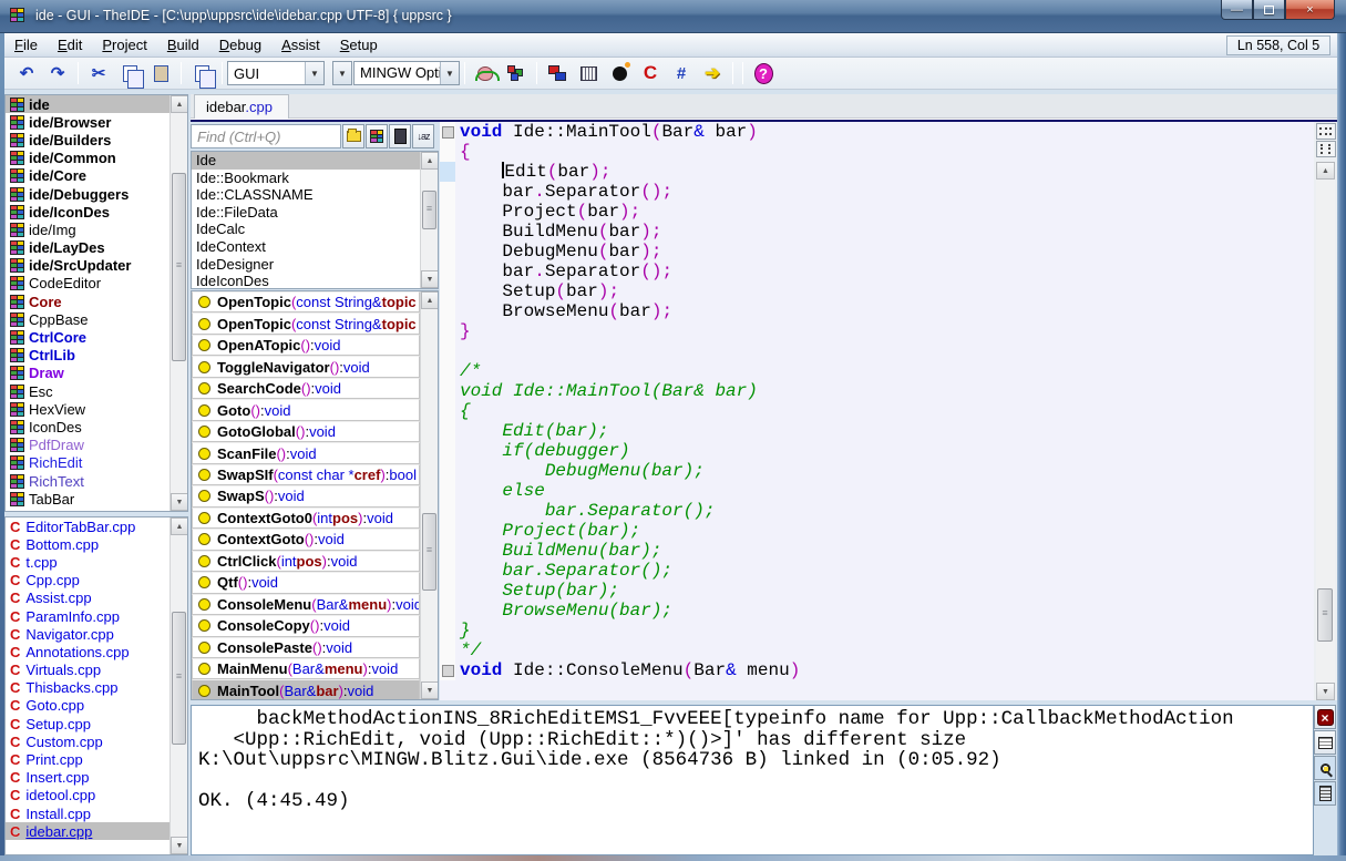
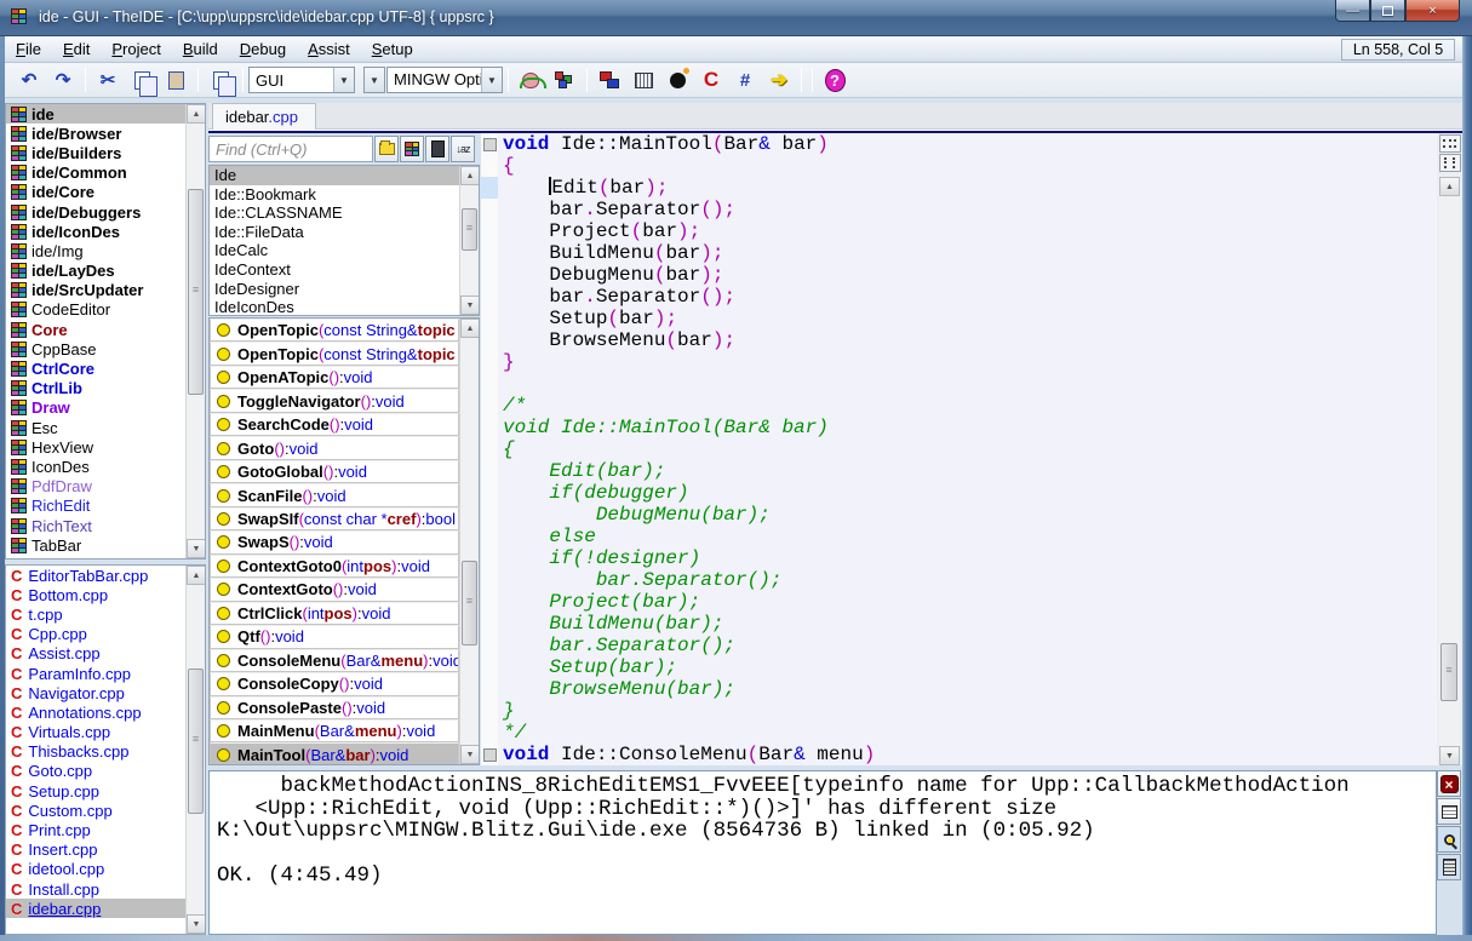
  ide - GUI - TheIDE - [C:\upp\uppsrc\ide\idebar.cpp UTF-8] { uppsrc }
  —
  ×
  File
  Edit
  Project
  Build
  Debug
  Assist
  Setup
  Ln 558, Col 5
  ↶
  ↷
  ✂
  GUI
  ▼
  ▼
  MINGW Opt
  ▼
  C
  #
  ➔
  ?
  ide
  ide/Browser
  ide/Builders
  ide/Common
  ide/Core
  ide/Debuggers
  ide/IconDes
  ide/Img
  ide/LayDes
  ide/SrcUpdater
  CodeEditor
  Core
  CppBase
  CtrlCore
  CtrlLib
  Draw
  Esc
  HexView
  IconDes
  PdfDraw
  RichEdit
  RichText
  TabBar
  C
  EditorTabBar.cpp
  C
  Bottom.cpp
  C
  t.cpp
  C
  Cpp.cpp
  C
  Assist.cpp
  C
  ParamInfo.cpp
  C
  Navigator.cpp
  C
  Annotations.cpp
  C
  Virtuals.cpp
  C
  Thisbacks.cpp
  C
  Goto.cpp
  C
  Setup.cpp
  C
  Custom.cpp
  C
  Print.cpp
  C
  Insert.cpp
  C
  idetool.cpp
  C
  Install.cpp
  C
  idebar.cpp
  idebar.cpp
  Find (Ctrl+Q)
  ↓az
  Ide
  Ide::Bookmark
  Ide::CLASSNAME
  Ide::FileData
  IdeCalc
  IdeContext
  IdeDesigner
  IdeIconDes
  OpenTopic
  (
  const String&
  topic
  OpenTopic
  (
  const String&
  topic
  OpenATopic
  ()
  :
  void
  ToggleNavigator
  ()
  :
  void
  SearchCode
  ()
  :
  void
  Goto
  ()
  :
  void
  GotoGlobal
  ()
  :
  void
  ScanFile
  ()
  :
  void
  SwapSIf
  (
  const char *
  cref
  )
  :
  bool
  SwapS
  ()
  :
  void
  ContextGoto0
  (
  int
  pos
  )
  :
  void
  ContextGoto
  ()
  :
  void
  CtrlClick
  (
  int
  pos
  )
  :
  void
  Qtf
  ()
  :
  void
  ConsoleMenu
  (
  Bar&
  menu
  )
  :
  void
  ConsoleCopy
  ()
  :
  void
  ConsolePaste
  ()
  :
  void
  MainMenu
  (
  Bar&
  menu
  )
  :
  void
  MainTool
  (
  Bar&
  bar
  )
  :
  void
  void Ide::MainTool(Bar& bar)
  {
  Edit(bar);
  bar.Separator();
  Project(bar);
  BuildMenu(bar);
  DebugMenu(bar);
  bar.Separator();
  Setup(bar);
  BrowseMenu(bar);
  }
  /*
  void Ide::MainTool(Bar& bar)
  {
  Edit(bar);
  if(debugger)
  DebugMenu(bar);
  else
+ if(!designer)
  bar.Separator();
  Project(bar);
  BuildMenu(bar);
  bar.Separator();
  Setup(bar);
  BrowseMenu(bar);
  }
  */
  void Ide::ConsoleMenu(Bar& menu)
  backMethodActionINS_8RichEditEMS1_FvvEEE[typeinfo name for Upp::CallbackMethodAction
  <Upp::RichEdit, void (Upp::RichEdit::*)()>]' has different size
  K:\Out\uppsrc\MINGW.Blitz.Gui\ide.exe (8564736 B) linked in (0:05.92)
  OK. (4:45.49)
  ×
